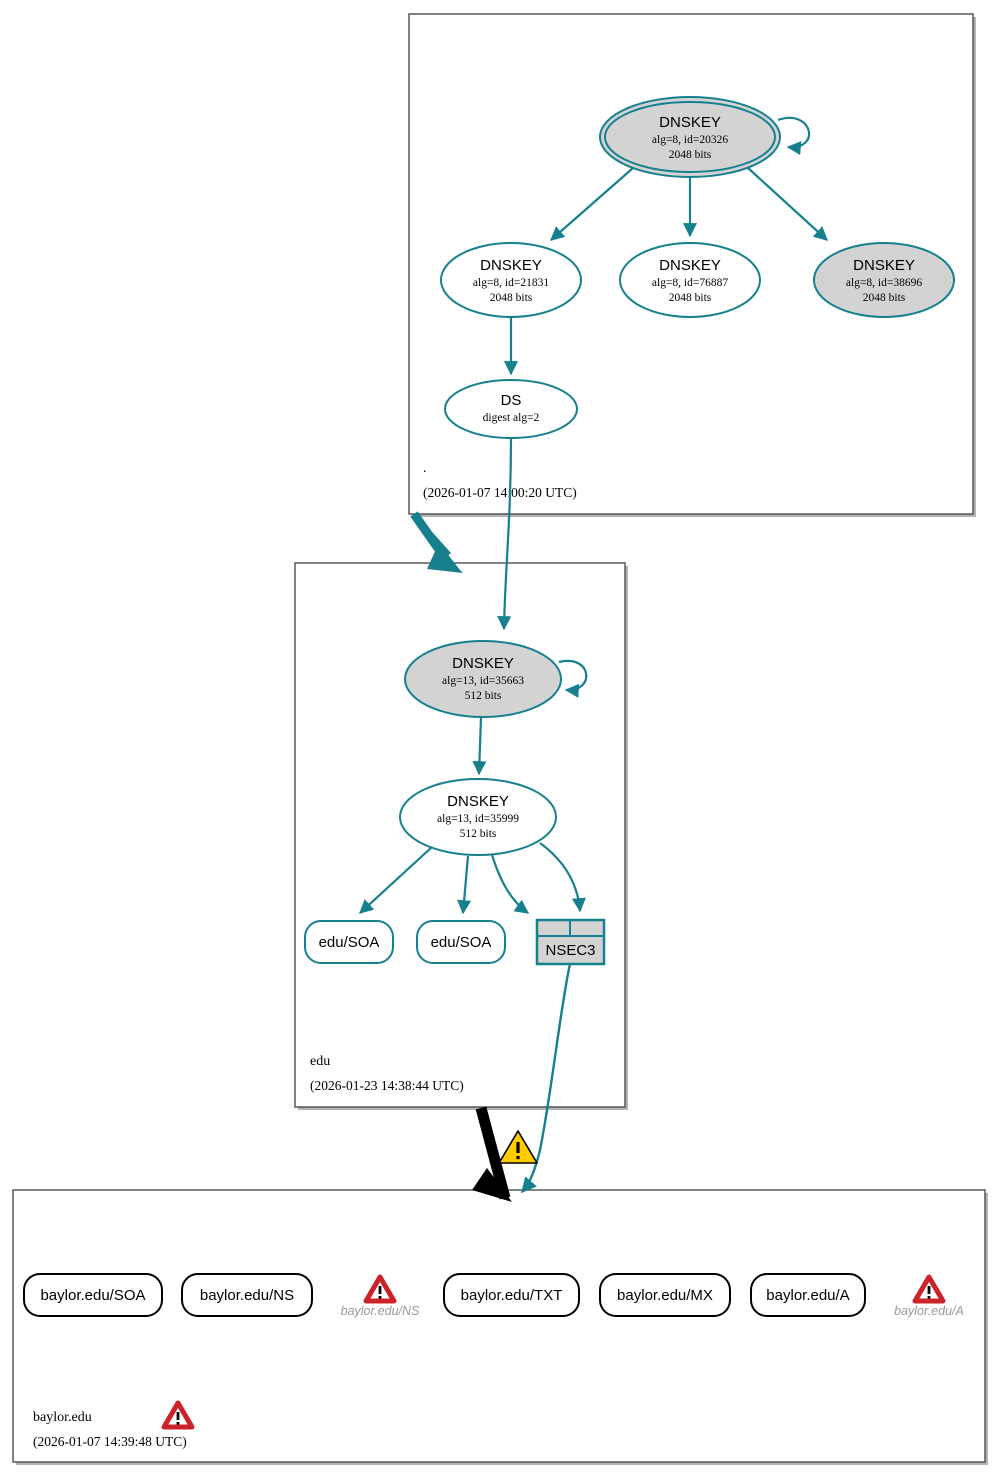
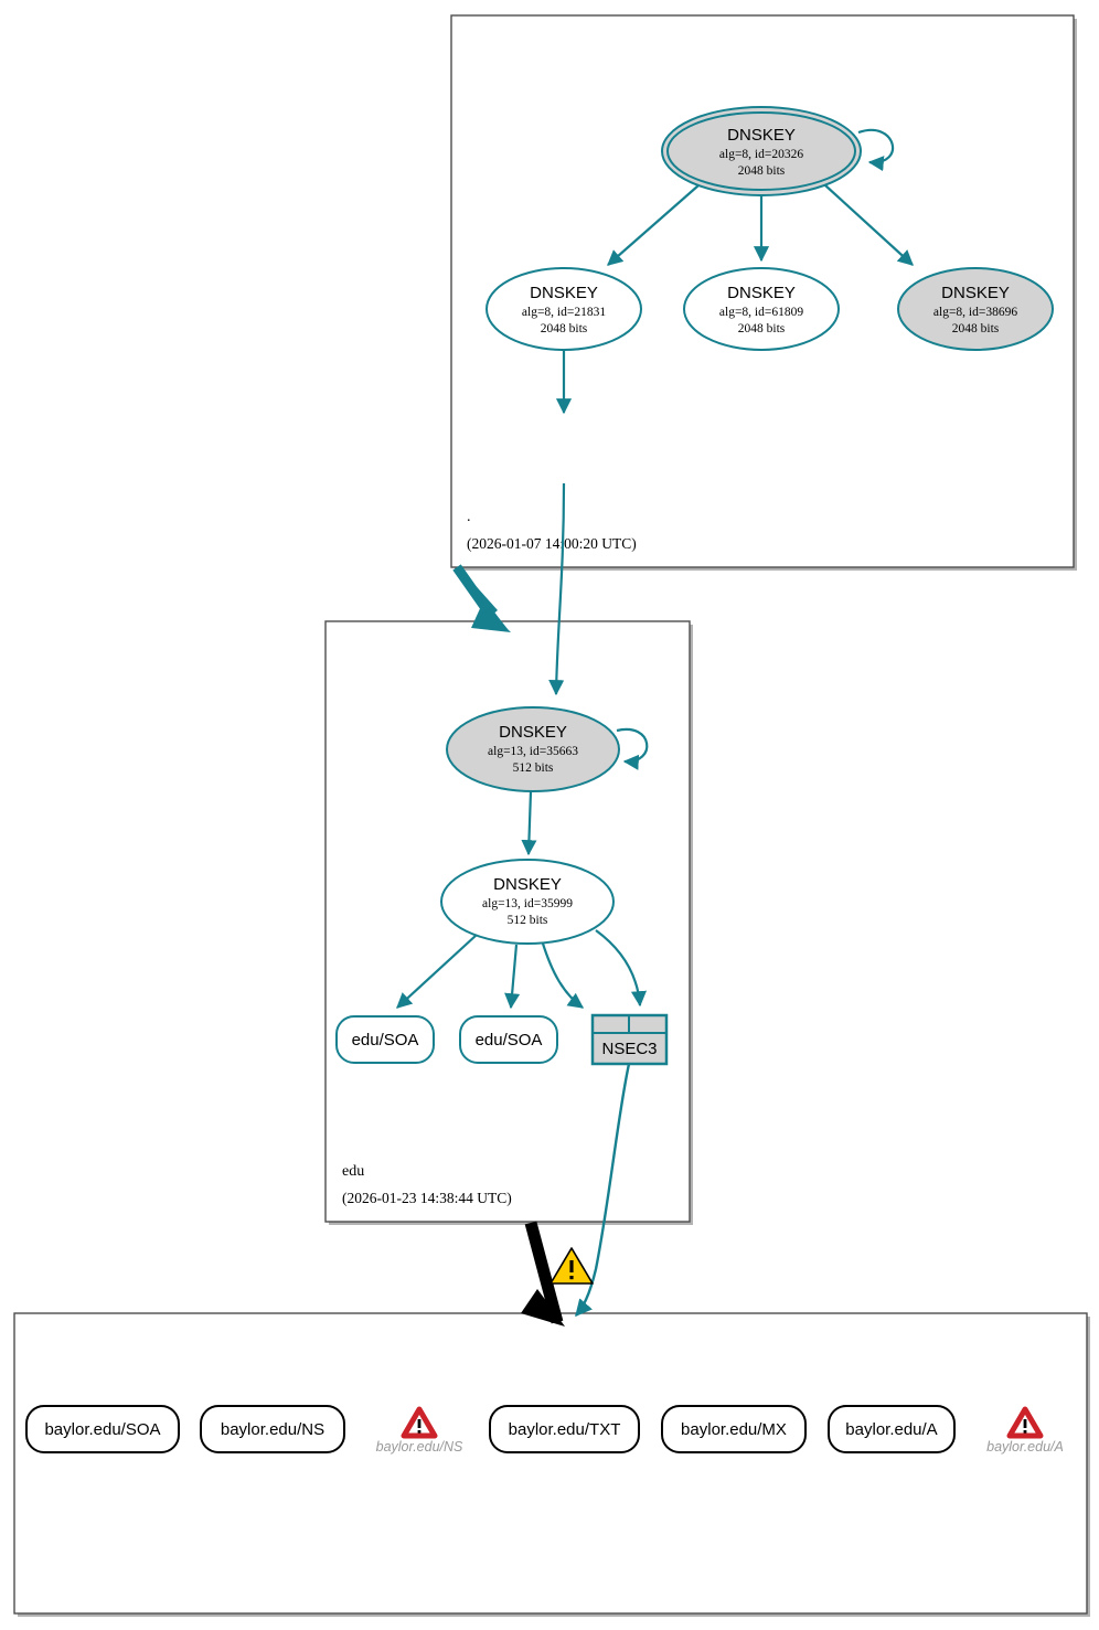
- DS
- digest alg=2
  DNSKEY
  alg=8, id=21831
  2048 bits
  DNSKEY
- alg=8, id=76887
+ alg=8, id=61809
  2048 bits
  DNSKEY
  alg=8, id=38696
  2048 bits
  DNSKEY
  alg=8, id=20326
  2048 bits
  .
  (2026-01-07 1400:20 UTC)
  edu/SOA
  edu/SOA
  NSEC3
  DNSKEY
  alg=13, id=35999
  512 bits
  DNSKEY
  alg=13, id=35663
  512 bits
  edu
  (2026-01-23 14:38:44 UTC)
  baylor.edu/SOA
  baylor.edu/NS
  baylor.edu/NS
  baylor.edu/TXT
  baylor.edu/MX
  baylor.edu/A
  baylor.edu/A
- baylor.edu
- (2026-01-07 14:39:48 UTC)
